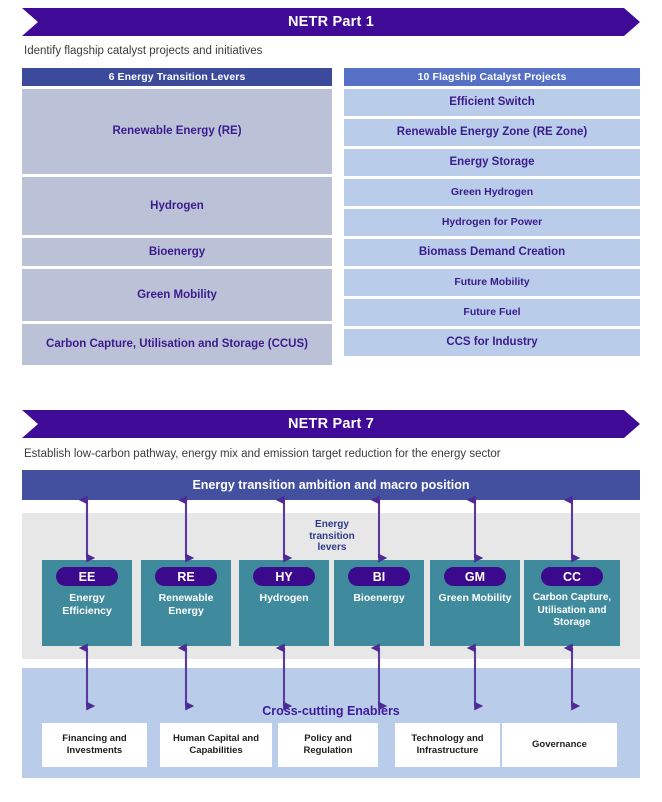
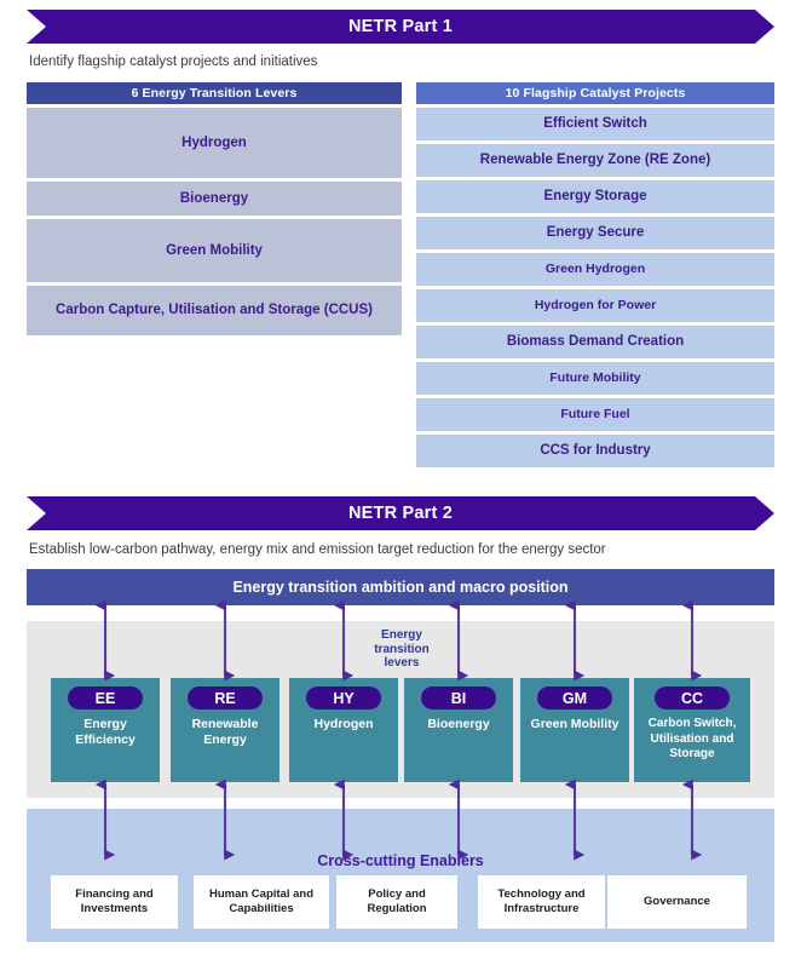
  NETR Part 1
  Identify flagship catalyst projects and initiatives
  6 Energy Transition Levers
- Renewable Energy (RE)
  Hydrogen
  Bioenergy
  Green Mobility
  Carbon Capture, Utilisation and Storage (CCUS)
  10 Flagship Catalyst Projects
  Efficient Switch
  Renewable Energy Zone (RE Zone)
  Energy Storage
+ Energy Secure
  Green Hydrogen
  Hydrogen for Power
  Biomass Demand Creation
  Future Mobility
  Future Fuel
  CCS for Industry
- NETR Part 7
+ NETR Part 2
  Establish low-carbon pathway, energy mix and emission target reduction for the energy sector
  Energy transition ambition and macro position
  Energy transition levers
  EE
  Energy Efficiency
  RE
  Renewable Energy
  HY
  Hydrogen
  BI
  Bioenergy
  GM
  Green Mobility
  CC
- Carbon Capture, Utilisation and Storage
+ Carbon Switch, Utilisation and Storage
  Cross-cutting Enablers
  Financing and Investments
  Human Capital and Capabilities
  Policy and Regulation
  Technology and Infrastructure
  Governance
